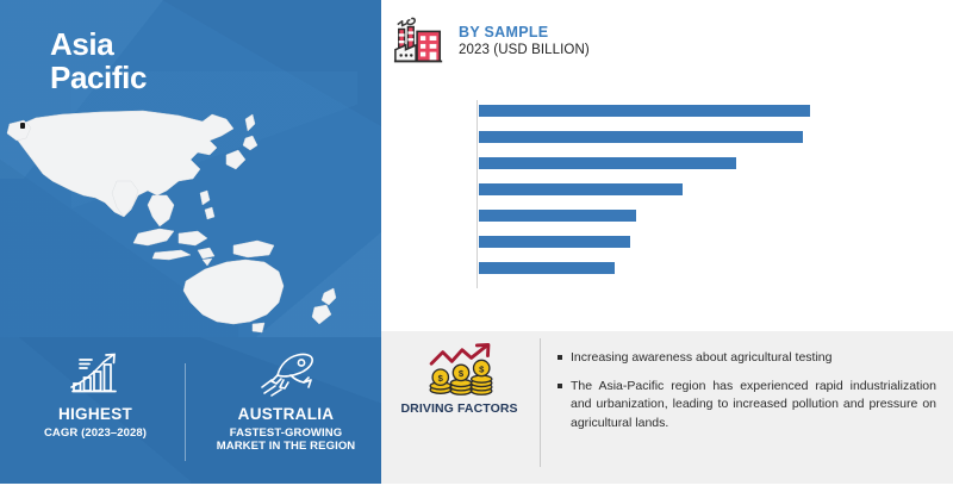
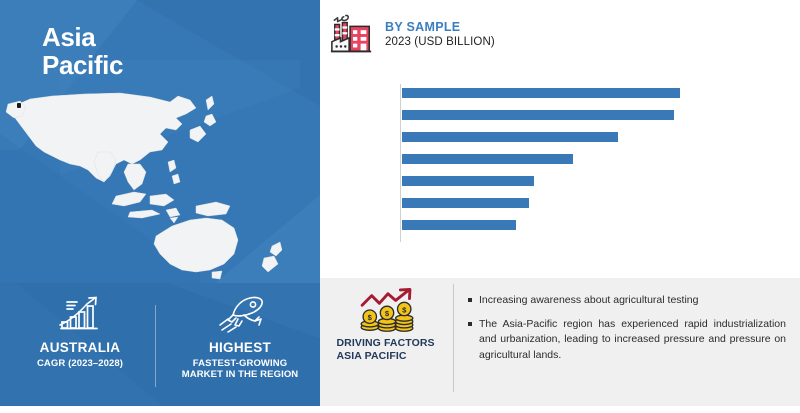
  Asia
  Pacific
- HIGHEST
+ AUSTRALIA
  CAGR (2023–2028)
- AUSTRALIA
+ HIGHEST
  FASTEST-GROWING
  MARKET IN THE REGION
  BY SAMPLE
  2023 (USD BILLION)
  $
  $
  $
  DRIVING FACTORS
+ ASIA PACIFIC
  Increasing awareness about agricultural testing
- The Asia-Pacific region has experienced rapid industrialization and urbanization, leading to increased pollution and pressure on agricultural lands.
+ The Asia-Pacific region has experienced rapid industrialization and urbanization, leading to increased pressure and pressure on agricultural lands.
